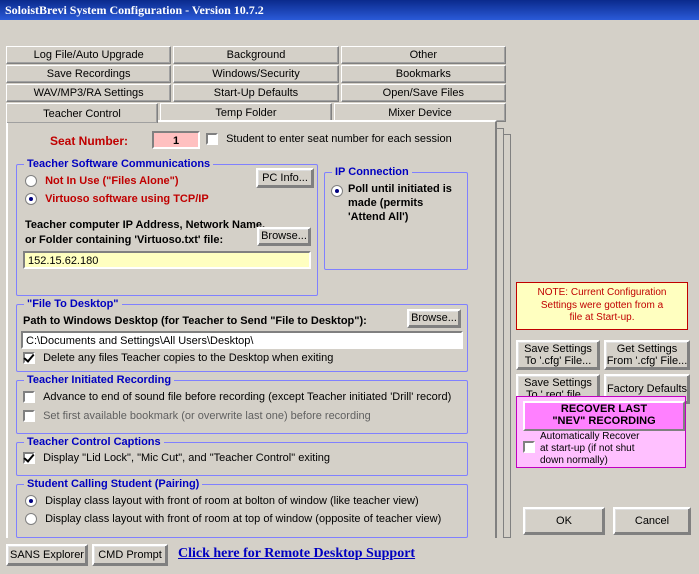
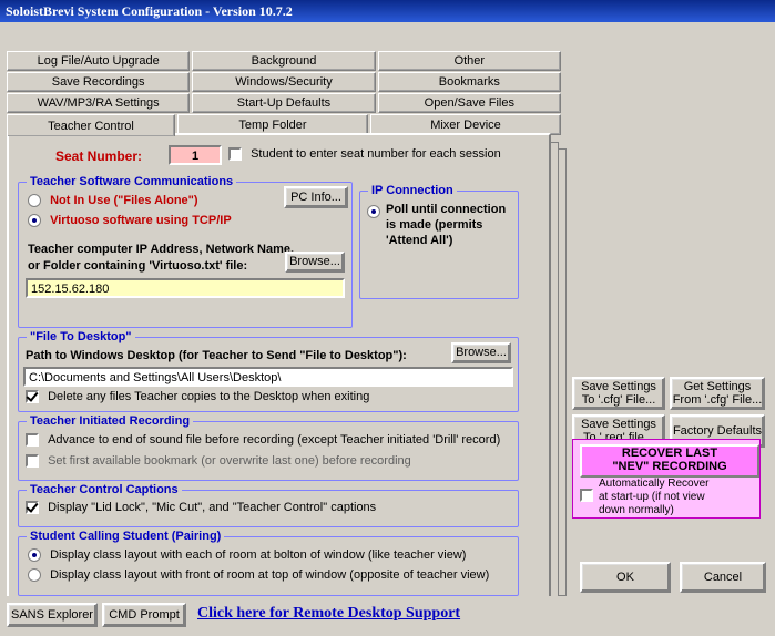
  SoloistBrevi System Configuration - Version 10.7.2
  Log File/Auto Upgrade
  Background
  Other
  Save Recordings
  Windows/Security
  Bookmarks
  WAV/MP3/RA Settings
  Start-Up Defaults
  Open/Save Files
  Teacher Control
  Temp Folder
  Mixer Device
  Seat Number:
  1
  Student to enter seat number for each session
  Teacher Software Communications
  Not In Use ("Files Alone")
  Virtuoso software using TCP/IP
  Teacher computer IP Address, Network Name,
  or Folder containing 'Virtuoso.txt' file:
  Browse...
  152.15.62.180
  PC Info...
  IP Connection
- Poll until initiated is made (permits 'Attend All')
+ Poll until connection is made (permits 'Attend All')
  "File To Desktop"
  Path to Windows Desktop (for Teacher to Send "File to Desktop"):
  Browse...
  C:\Documents and Settings\All Users\Desktop\
  Delete any files Teacher copies to the Desktop when exiting
  Teacher Initiated Recording
  Advance to end of sound file before recording (except Teacher initiated 'Drill' record)
  Set first available bookmark (or overwrite last one) before recording
  Teacher Control Captions
- Display "Lid Lock", "Mic Cut", and "Teacher Control" exiting
+ Display "Lid Lock", "Mic Cut", and "Teacher Control" captions
  Student Calling Student (Pairing)
- Display class layout with front of room at bolton of window (like teacher view)
+ Display class layout with each of room at bolton of window (like teacher view)
  Display class layout with front of room at top of window (opposite of teacher view)
- NOTE: Current Configuration
- Settings were gotten from a
- file at Start-up.
  Save Settings
  To '.cfg' File...
  Get Settings
  From '.cfg' File...
  Save Settings
  To '.reg' file...
  Factory Defaults
  RECOVER LAST
  "NEV" RECORDING
  Automatically Recover
- at start-up (if not shut
+ at start-up (if not view
  down normally)
  OK
  Cancel
  SANS Explorer
  CMD Prompt
  Click here for Remote Desktop Support
